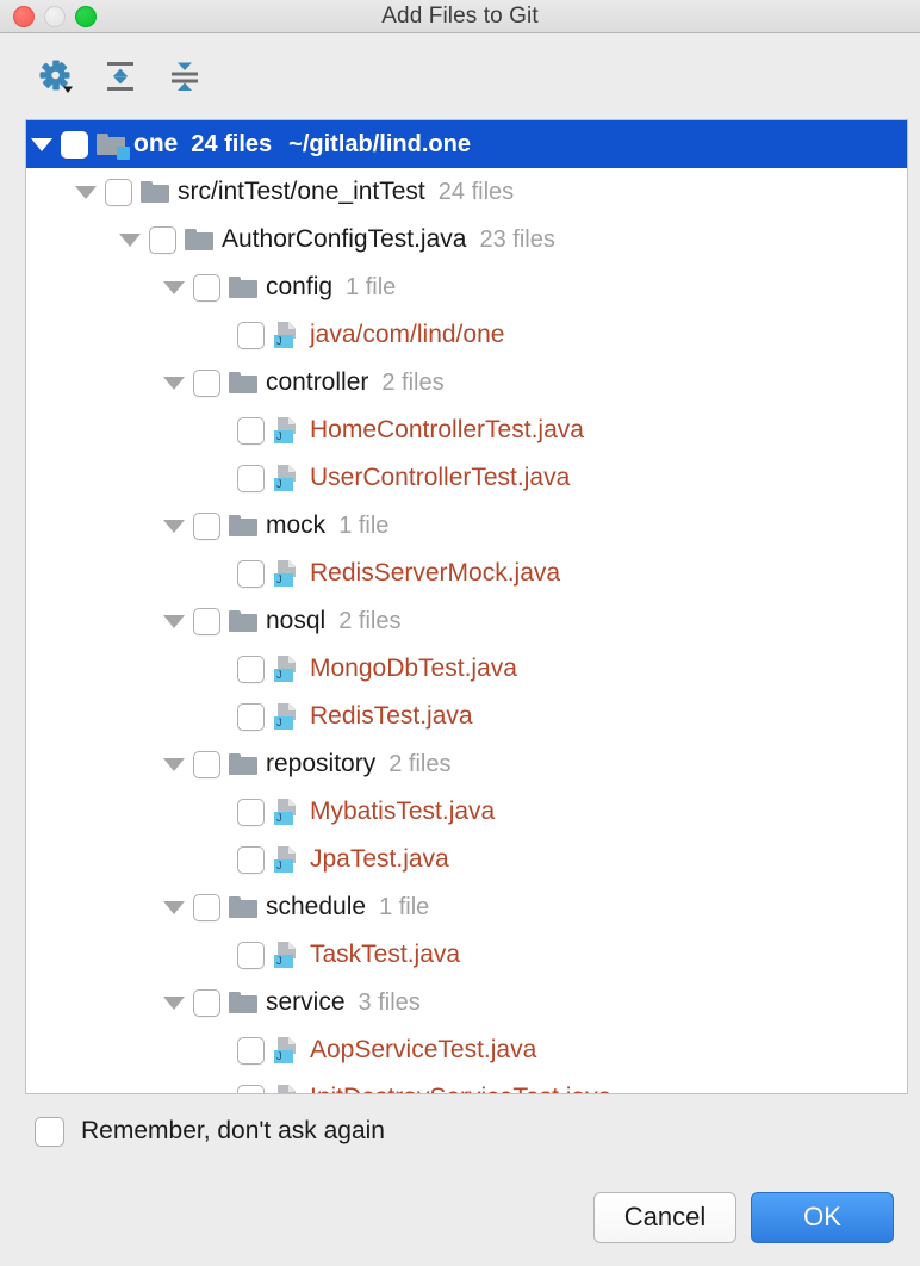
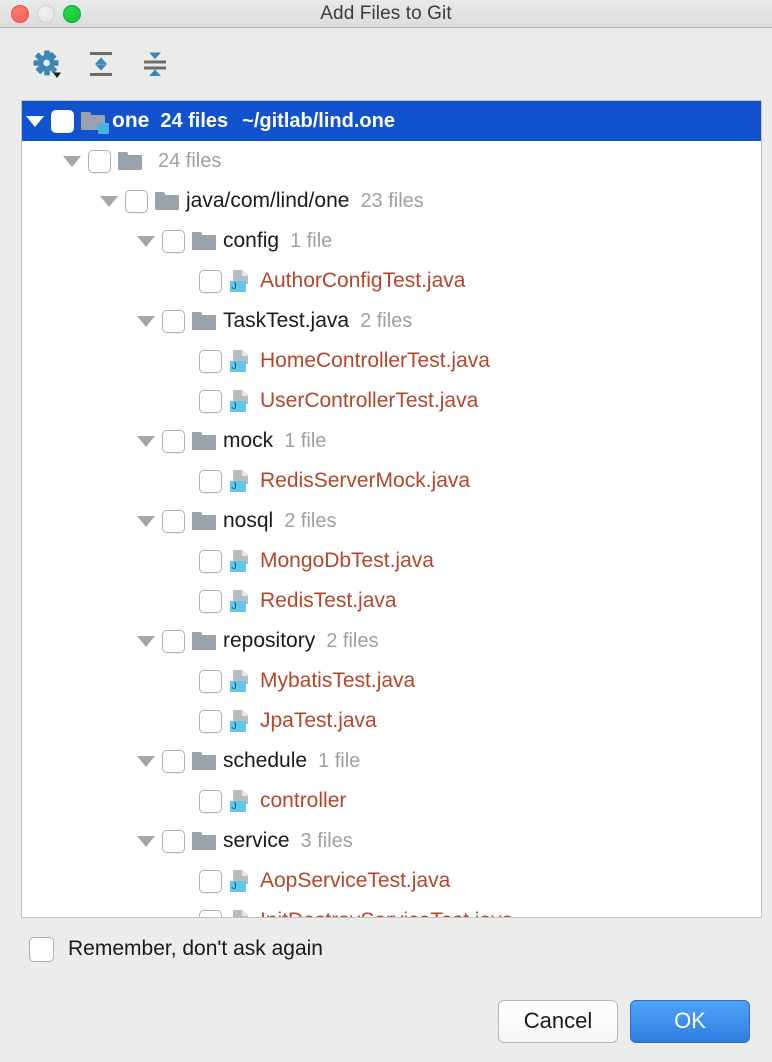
  Add Files to Git
  one
  24 files
  ~/gitlab/lind.one
- src/intTest/one_intTest
  24 files
- AuthorConfigTest.java
+ java/com/lind/one
  23 files
  config
  1 file
  J
- java/com/lind/one
+ AuthorConfigTest.java
- controller
+ TaskTest.java
  2 files
  J
  HomeControllerTest.java
  J
  UserControllerTest.java
  mock
  1 file
  J
  RedisServerMock.java
  nosql
  2 files
  J
  MongoDbTest.java
  J
  RedisTest.java
  repository
  2 files
  J
  MybatisTest.java
  J
  JpaTest.java
  schedule
  1 file
  J
- TaskTest.java
+ controller
  service
  3 files
  J
  AopServiceTest.java
  Remember, don't ask again
  Cancel
  OK
